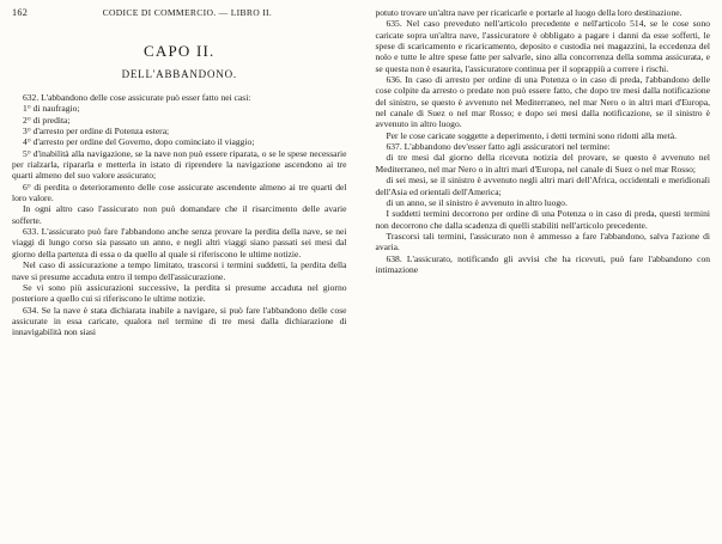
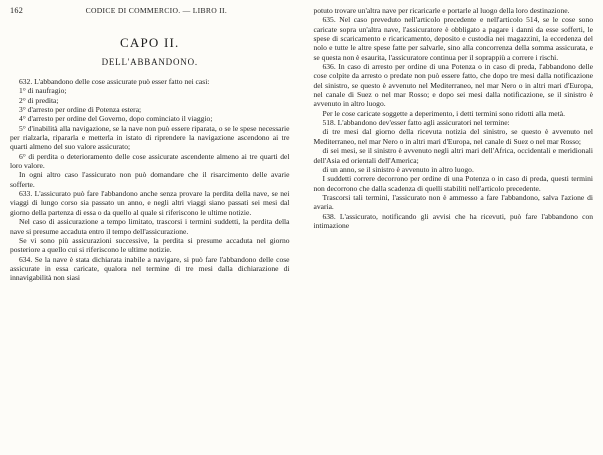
  162
  CODICE DI COMMERCIO. — LIBRO II.
  CAPO II.
  DELL'ABBANDONO.
  632. L'abbandono delle cose assicurate può esser fatto nei casi:
  1° di naufragio;
  2° di predita;
  3° d'arresto per ordine di Potenza estera;
  4° d'arresto per ordine del Governo, dopo cominciato il viaggio;
  5° d'inabilità alla navigazione, se la nave non può essere riparata, o se le spese necessarie per rialzarla, ripararla e metterla in istato di riprendere la navigazione ascendono ai tre quarti almeno del suo valore assicurato;
  6° di perdita o deterioramento delle cose assicurate ascendente almeno ai tre quarti del loro valore.
  In ogni altro caso l'assicurato non può domandare che il risarcimento delle avarie sofferte.
  633. L'assicurato può fare l'abbandono anche senza provare la perdita della nave, se nei viaggi di lungo corso sia passato un anno, e negli altri viaggi siano passati sei mesi dal giorno della partenza di essa o da quello al quale si riferiscono le ultime notizie.
  Nel caso di assicurazione a tempo limitato, trascorsi i termini suddetti, la perdita della nave si presume accaduta entro il tempo dell'assicurazione.
  Se vi sono più assicurazioni successive, la perdita si presume accaduta nel giorno posteriore a quello cui si riferiscono le ultime notizie.
  634. Se la nave è stata dichiarata inabile a navigare, si può fare l'abbandono delle cose assicurate in essa caricate, qualora nel termine di tre mesi dalla dichiarazione di innavigabilità non siasi
  potuto trovare un'altra nave per ricaricarle e portarle al luogo della loro destinazione.
  635. Nel caso preveduto nell'articolo precedente e nell'articolo 514, se le cose sono caricate sopra un'altra nave, l'assicuratore è obbligato a pagare i danni da esse sofferti, le spese di scaricamento e ricaricamento, deposito e custodia nei magazzini, la eccedenza del nolo e tutte le altre spese fatte per salvarle, sino alla concorrenza della somma assicurata, e se questa non è esaurita, l'assicuratore continua per il soprappiù a correre i rischi.
  636. In caso di arresto per ordine di una Potenza o in caso di preda, l'abbandono delle cose colpite da arresto o predate non può essere fatto, che dopo tre mesi dalla notificazione del sinistro, se questo è avvenuto nel Mediterraneo, nel mar Nero o in altri mari d'Europa, nel canale di Suez o nel mar Rosso; e dopo sei mesi dalla notificazione, se il sinistro è avvenuto in altro luogo.
  Per le cose caricate soggette a deperimento, i detti termini sono ridotti alla metà.
- 637. L'abbandono dev'esser fatto agli assicuratori nel termine:
+ 518. L'abbandono dev'esser fatto agli assicuratori nel termine:
- di tre mesi dal giorno della ricevuta notizia del provare, se questo è avvenuto nel Mediterraneo, nel mar Nero o in altri mari d'Europa, nel canale di Suez o nel mar Rosso;
+ di tre mesi dal giorno della ricevuta notizia del sinistro, se questo è avvenuto nel Mediterraneo, nel mar Nero o in altri mari d'Europa, nel canale di Suez o nel mar Rosso;
  di sei mesi, se il sinistro è avvenuto negli altri mari dell'Africa, occidentali e meridionali dell'Asia ed orientali dell'America;
  di un anno, se il sinistro è avvenuto in altro luogo.
- I suddetti termini decorrono per ordine di una Potenza o in caso di preda, questi termini non decorrono che dalla scadenza di quelli stabiliti nell'articolo precedente.
+ I suddetti correre decorrono per ordine di una Potenza o in caso di preda, questi termini non decorrono che dalla scadenza di quelli stabiliti nell'articolo precedente.
  Trascorsi tali termini, l'assicurato non è ammesso a fare l'abbandono, salva l'azione di avaria.
  638. L'assicurato, notificando gli avvisi che ha ricevuti, può fare l'abbandono con intimazione
